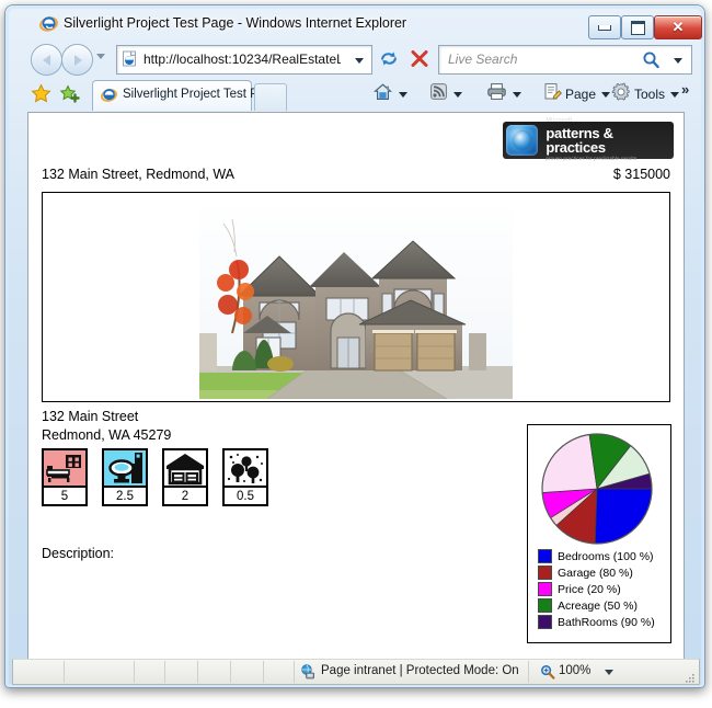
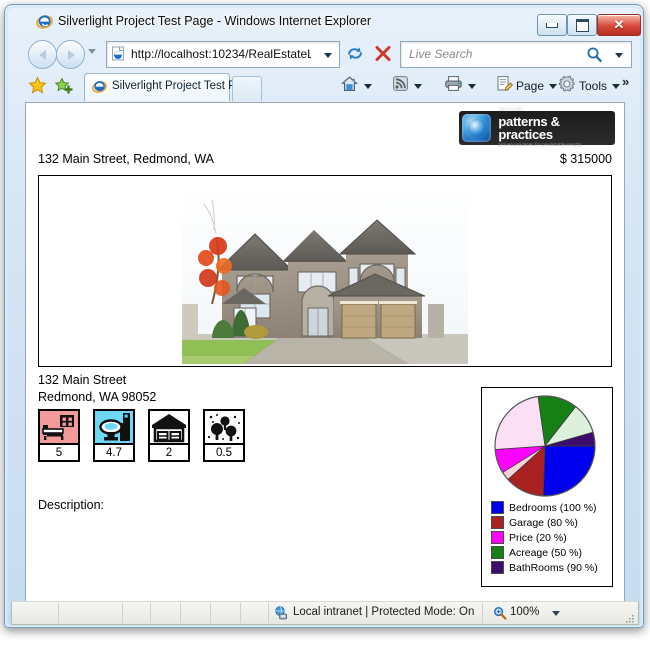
  Silverlight Project Test Page - Windows Internet Explorer
  ✕
  http://localhost:10234/RealEstateL
  Live Search
  Silverlight Project Test
  Page
  Tools
  »
  patterns & practices
  132 Main Street, Redmond, WA
  $ 315000
  132 Main Street
- Redmond, WA 45279
+ Redmond, WA 98052
  5
- 2.5
+ 4.7
  2
  0.5
  Description:
  Bedrooms (100 %)
  Garage (80 %)
  Price (20 %)
  Acreage (50 %)
  BathRooms (90 %)
- Page intranet | Protected Mode: On
+ Local intranet | Protected Mode: On
  100%
